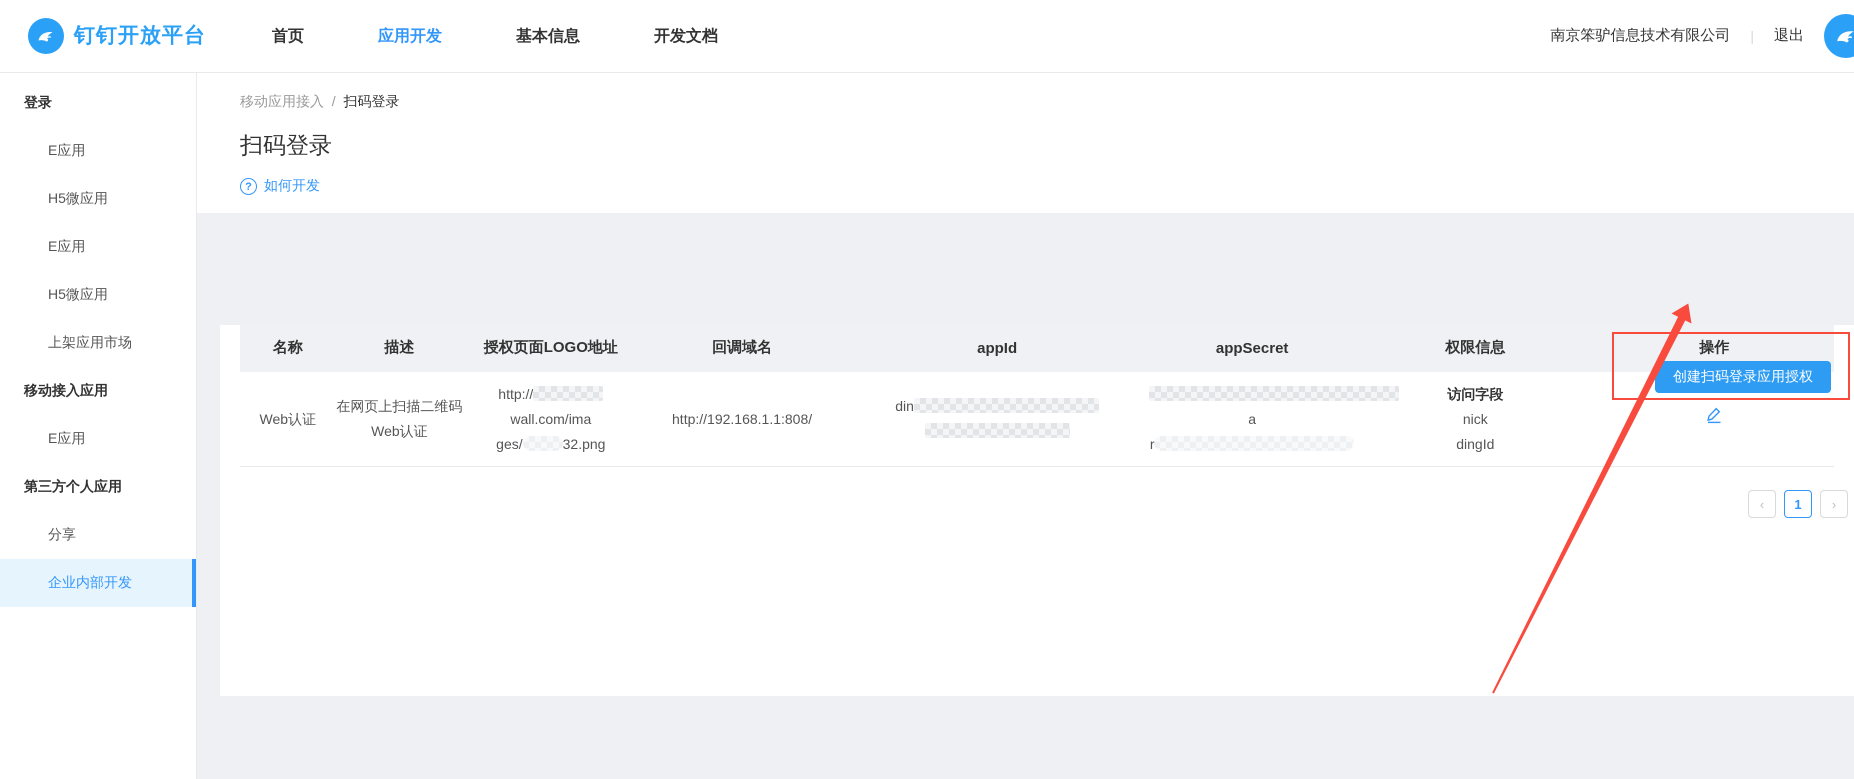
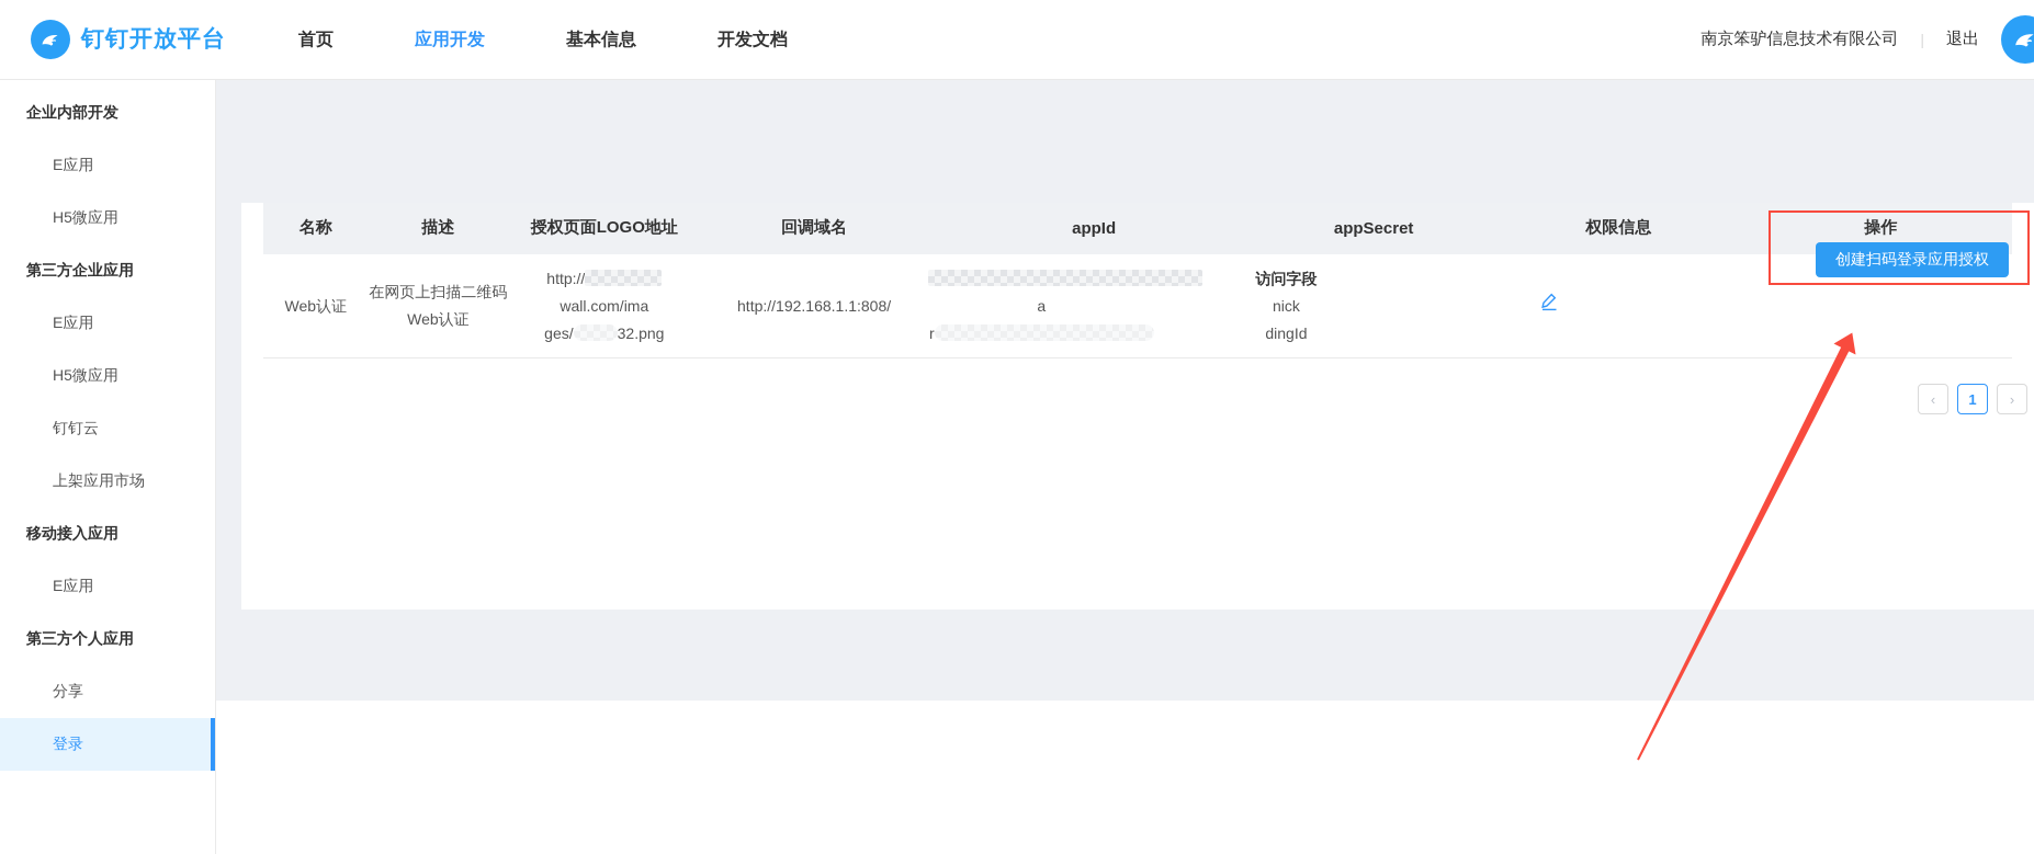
  钉钉开放平台
  首页
  应用开发
  基本信息
  开发文档
  南京笨驴信息技术有限公司
  |
  退出
- 登录
+ 企业内部开发
  E应用
  H5微应用
+ 第三方企业应用
  E应用
  H5微应用
+ 钉钉云
  上架应用市场
  移动接入应用
  E应用
  第三方个人应用
  分享
- 企业内部开发
+ 登录
- 移动应用接入 / 扫码登录
- 扫码登录
- ?
- 如何开发
  创建扫码登录应用授权
  名称
  描述
  授权页面LOGO地址
  回调域名
  appId
  appSecret
  权限信息
  操作
  Web认证
  在网页上扫描二维码
  Web认证
  http://wall.com/ima
  ges/ 32.png
  http://192.168.1.1:808/
- din
  a
  r
  访问字段
  nick
  dingId
  ‹
  1
  ›
